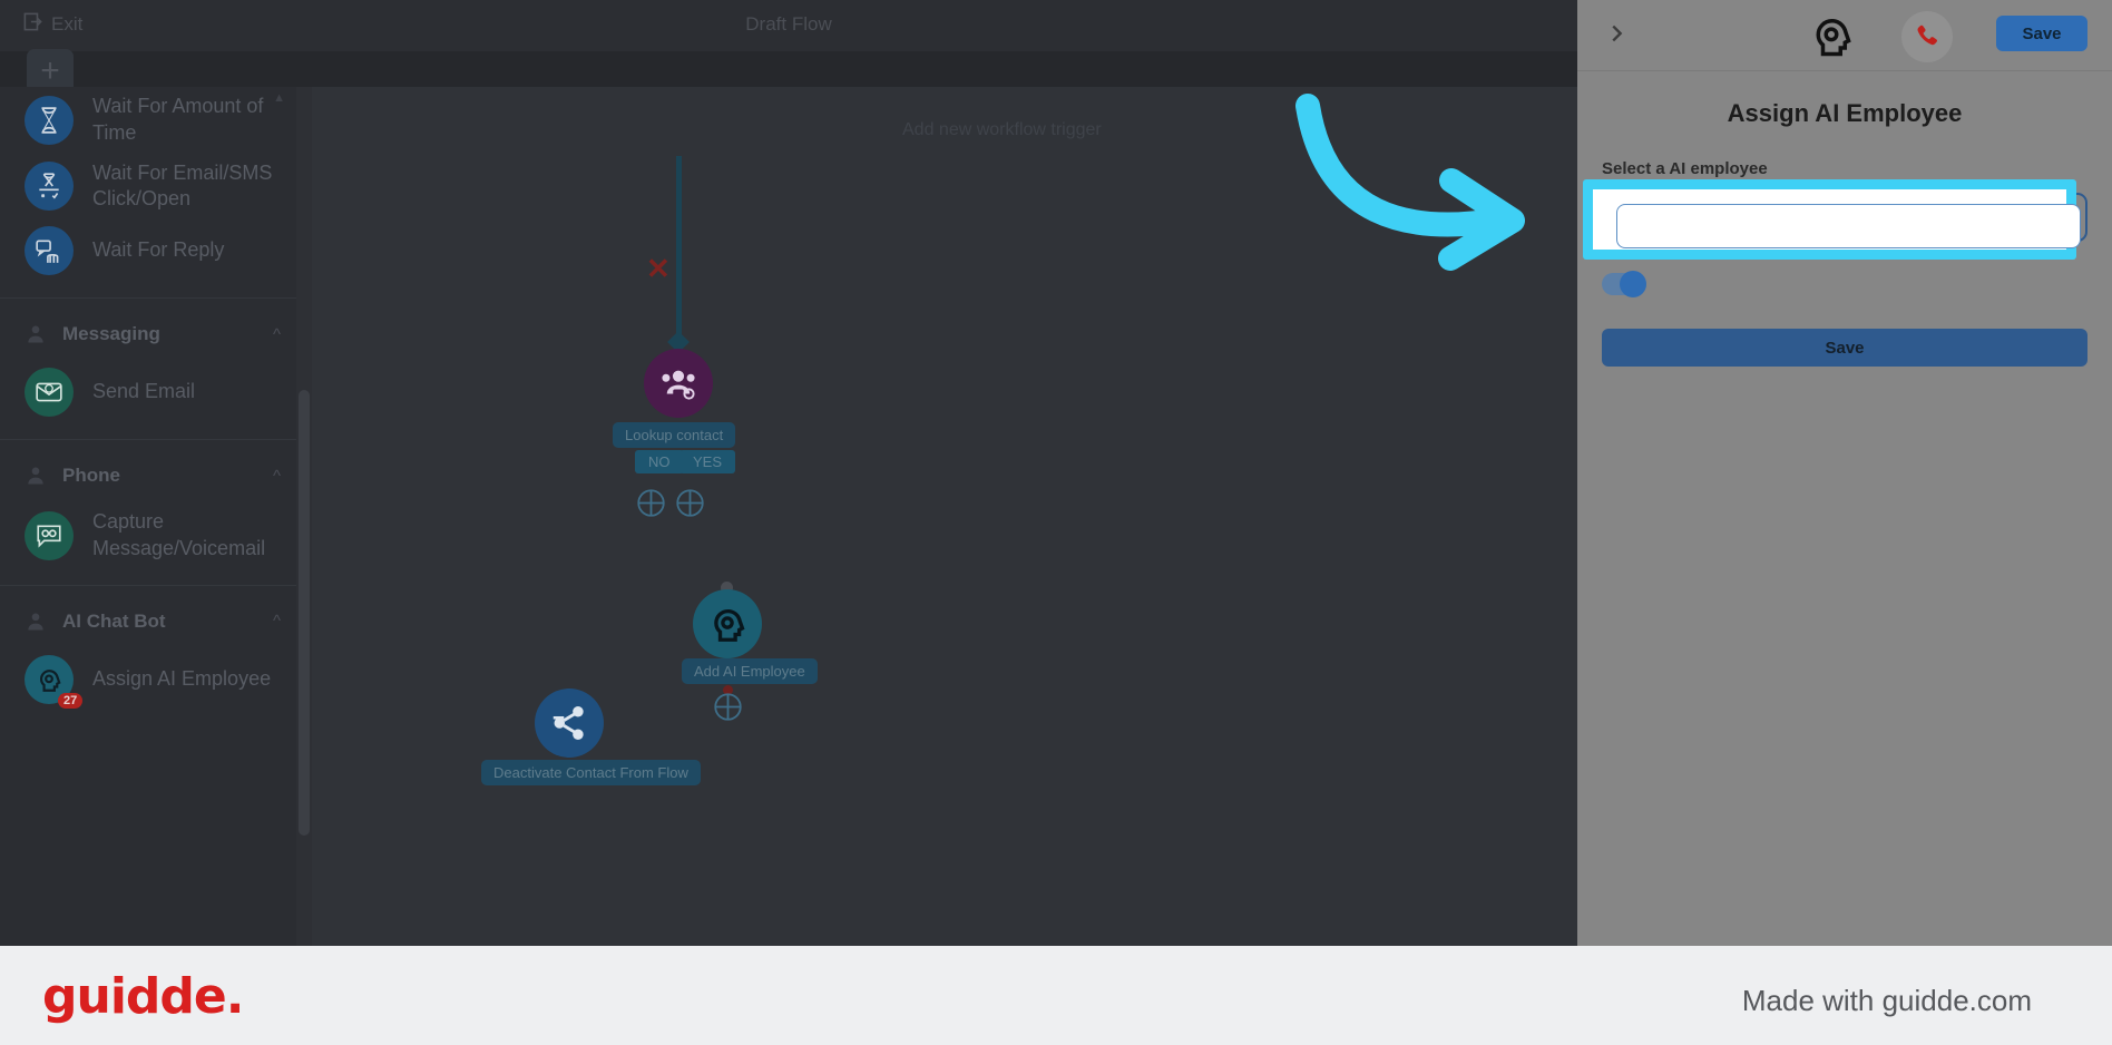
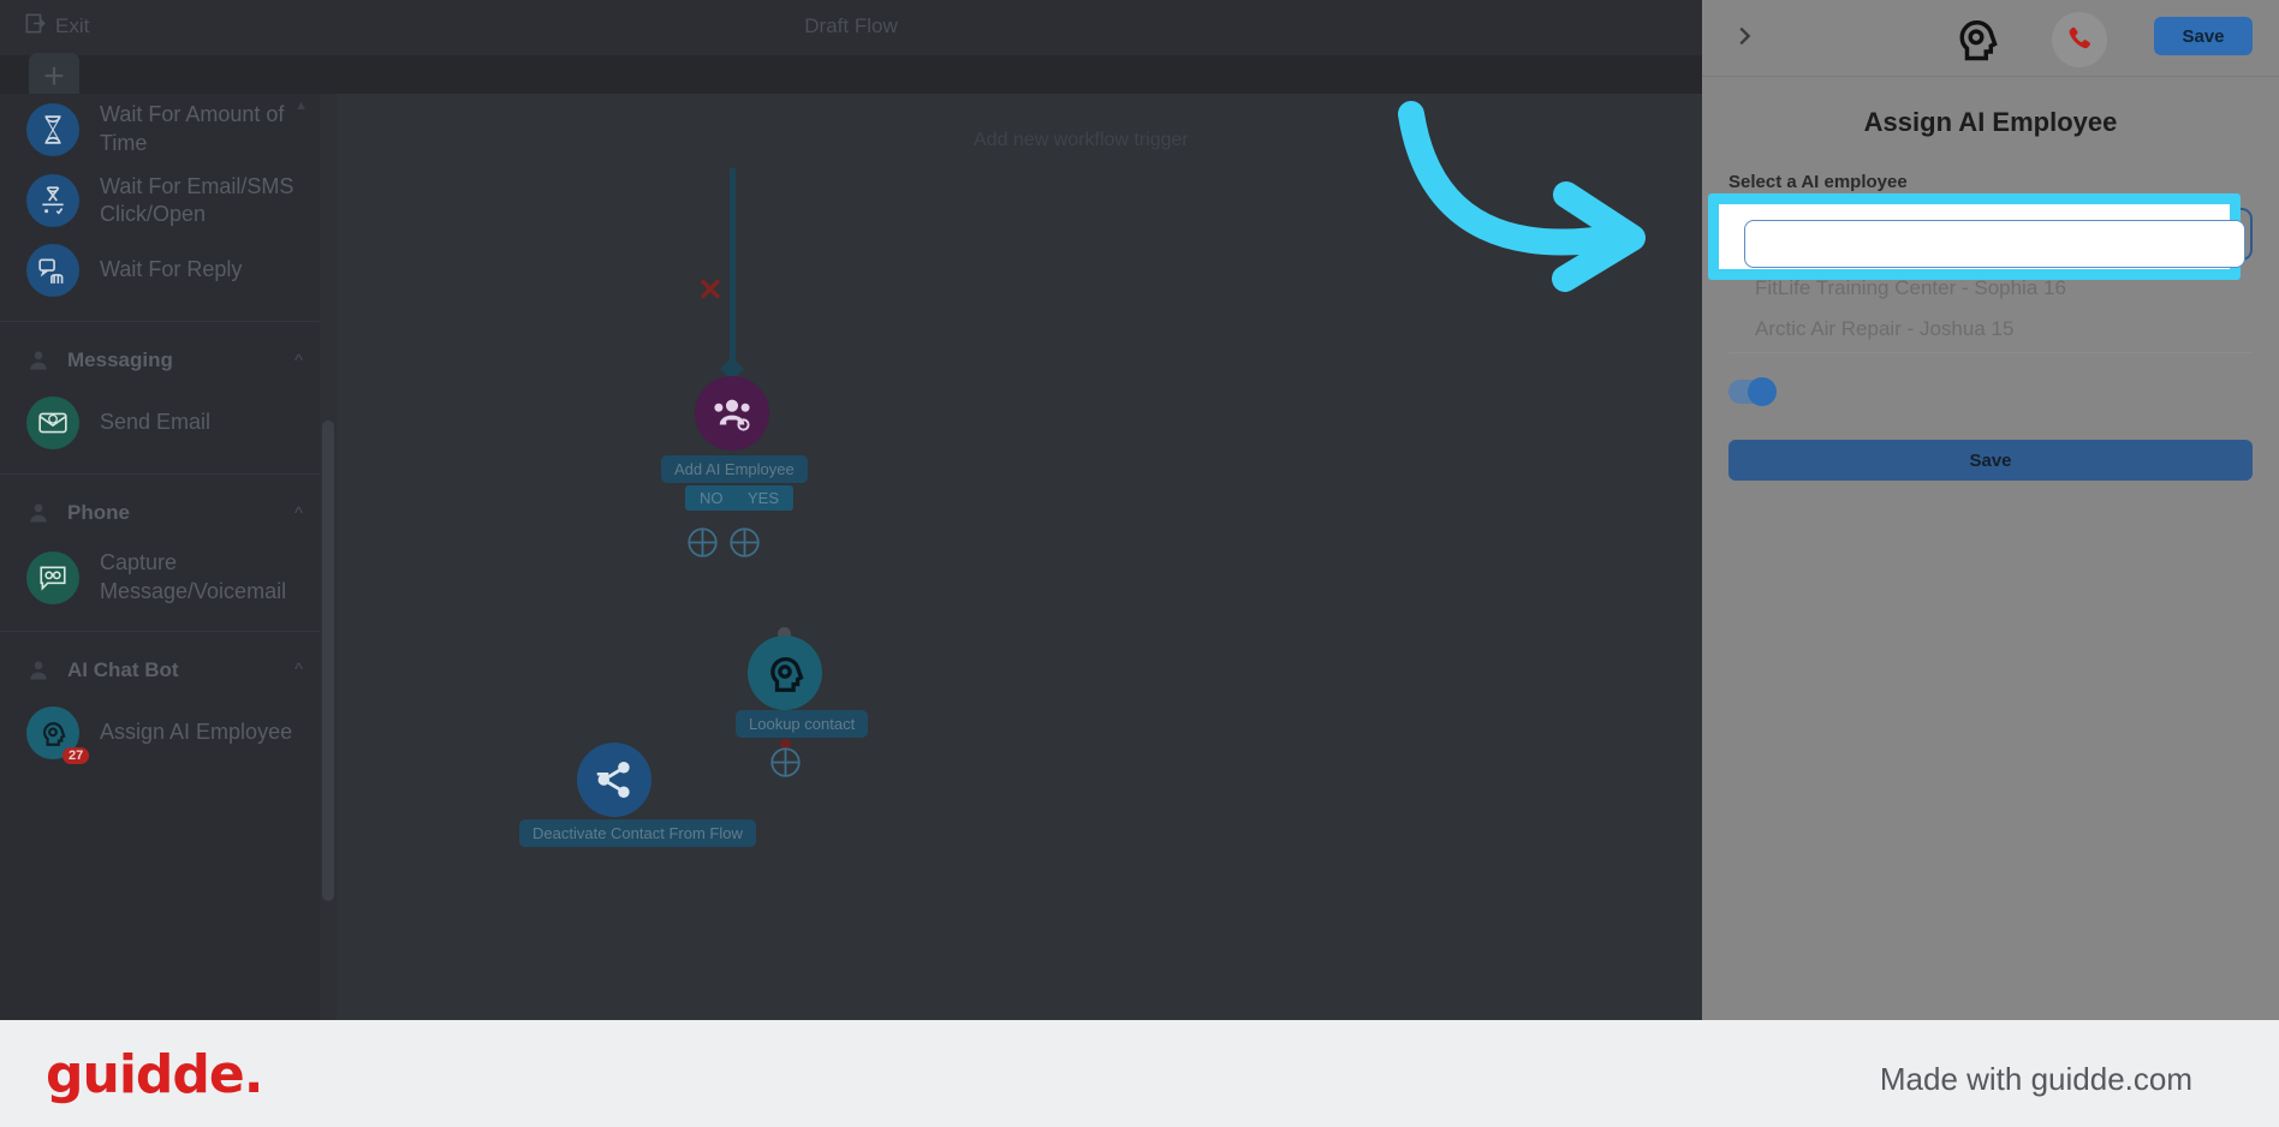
  Exit
  Draft Flow
  +
  Wait For Amount of Time
  Wait For Email/SMS Click/Open
  Wait For Reply
  Messaging
  ^
  Send Email
  Phone
  ^
  Capture Message/Voicemail
  AI Chat Bot
  ^
  27
  Assign AI Employee
  ✕
- Lookup contact
+ Add AI Employee
  NO
  YES
- Add AI Employee
+ Lookup contact
  Deactivate Contact From Flow
  Save
  Assign AI Employee
  Select a AI employee
+ FitLife Training Center - Sophia 16
+ Arctic Air Repair - Joshua 15
  Save
  guidde.
  Made with guidde.com
